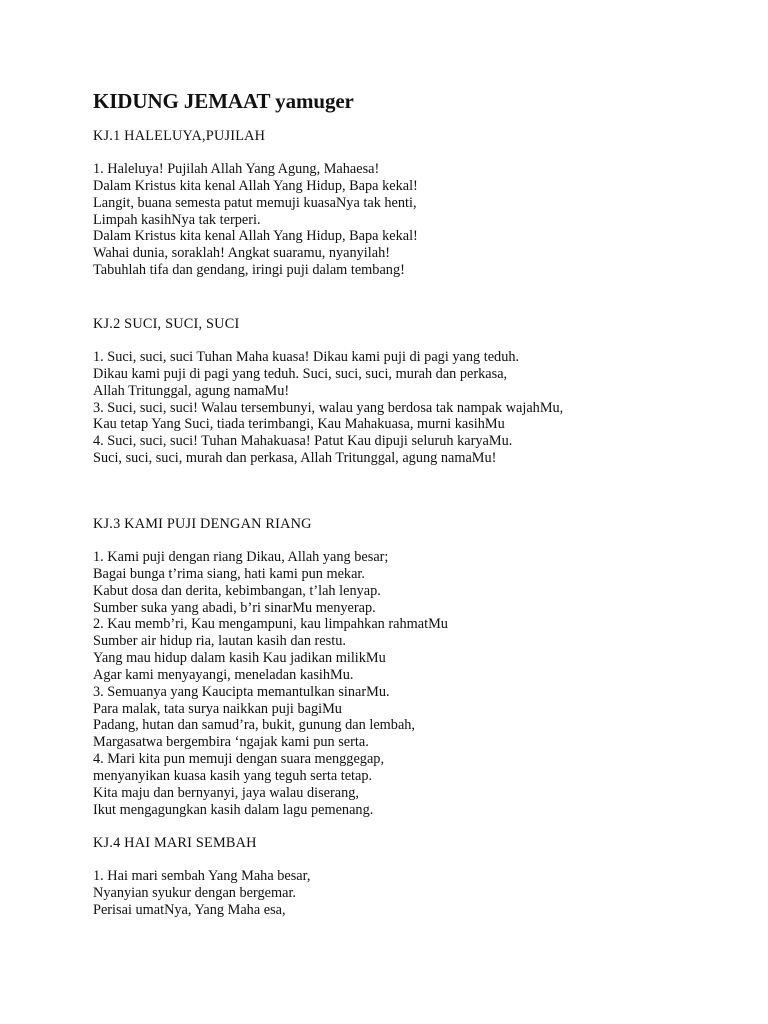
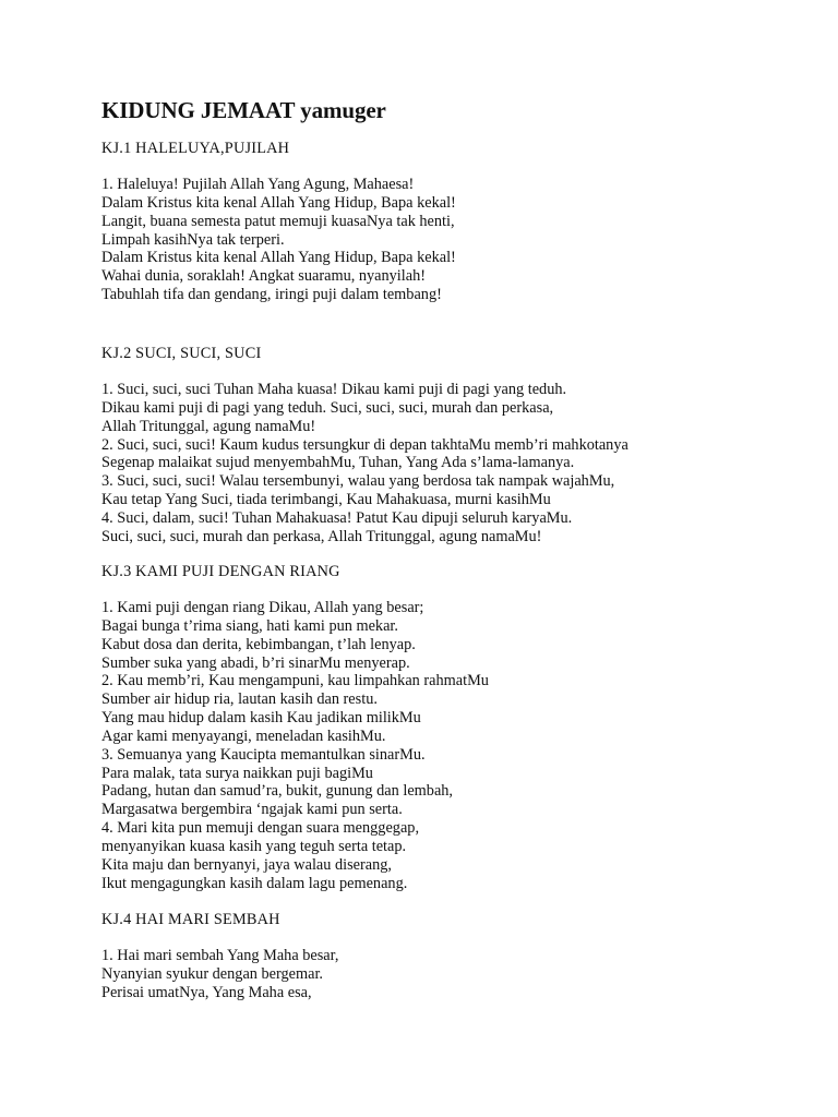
  KIDUNG JEMAAT yamuger
  KJ.1 HALELUYA,PUJILAH
  1. Haleluya! Pujilah Allah Yang Agung, Mahaesa!
  Dalam Kristus kita kenal Allah Yang Hidup, Bapa kekal!
  Langit, buana semesta patut memuji kuasaNya tak henti,
  Limpah kasihNya tak terperi.
  Dalam Kristus kita kenal Allah Yang Hidup, Bapa kekal!
  Wahai dunia, soraklah! Angkat suaramu, nyanyilah!
  Tabuhlah tifa dan gendang, iringi puji dalam tembang!
  KJ.2 SUCI, SUCI, SUCI
  1. Suci, suci, suci Tuhan Maha kuasa! Dikau kami puji di pagi yang teduh.
  Dikau kami puji di pagi yang teduh. Suci, suci, suci, murah dan perkasa,
  Allah Tritunggal, agung namaMu!
+ 2. Suci, suci, suci! Kaum kudus tersungkur di depan takhtaMu memb’ri mahkotanya
+ Segenap malaikat sujud menyembahMu, Tuhan, Yang Ada s’lama-lamanya.
  3. Suci, suci, suci! Walau tersembunyi, walau yang berdosa tak nampak wajahMu,
  Kau tetap Yang Suci, tiada terimbangi, Kau Mahakuasa, murni kasihMu
- 4. Suci, suci, suci! Tuhan Mahakuasa! Patut Kau dipuji seluruh karyaMu.
+ 4. Suci, dalam, suci! Tuhan Mahakuasa! Patut Kau dipuji seluruh karyaMu.
  Suci, suci, suci, murah dan perkasa, Allah Tritunggal, agung namaMu!
  KJ.3 KAMI PUJI DENGAN RIANG
  1. Kami puji dengan riang Dikau, Allah yang besar;
  Bagai bunga t’rima siang, hati kami pun mekar.
  Kabut dosa dan derita, kebimbangan, t’lah lenyap.
  Sumber suka yang abadi, b’ri sinarMu menyerap.
  2. Kau memb’ri, Kau mengampuni, kau limpahkan rahmatMu
  Sumber air hidup ria, lautan kasih dan restu.
  Yang mau hidup dalam kasih Kau jadikan milikMu
  Agar kami menyayangi, meneladan kasihMu.
  3. Semuanya yang Kaucipta memantulkan sinarMu.
  Para malak, tata surya naikkan puji bagiMu
  Padang, hutan dan samud’ra, bukit, gunung dan lembah,
  Margasatwa bergembira ‘ngajak kami pun serta.
  4. Mari kita pun memuji dengan suara menggegap,
  menyanyikan kuasa kasih yang teguh serta tetap.
  Kita maju dan bernyanyi, jaya walau diserang,
  Ikut mengagungkan kasih dalam lagu pemenang.
  KJ.4 HAI MARI SEMBAH
  1. Hai mari sembah Yang Maha besar,
  Nyanyian syukur dengan bergemar.
  Perisai umatNya, Yang Maha esa,
